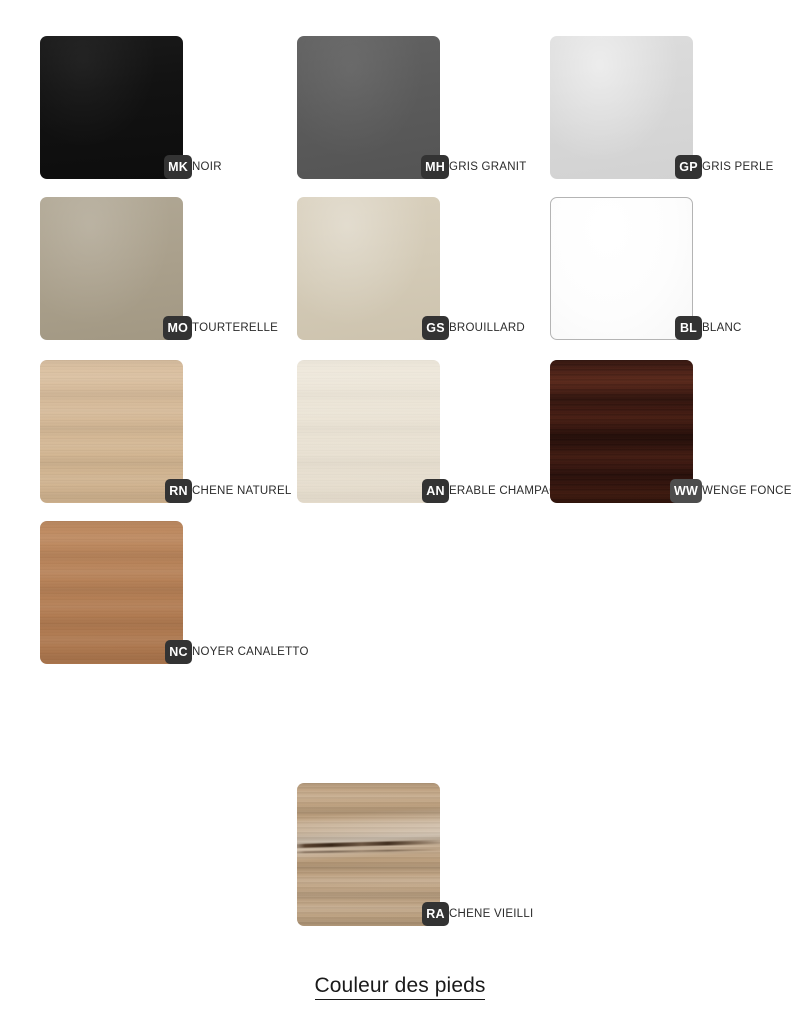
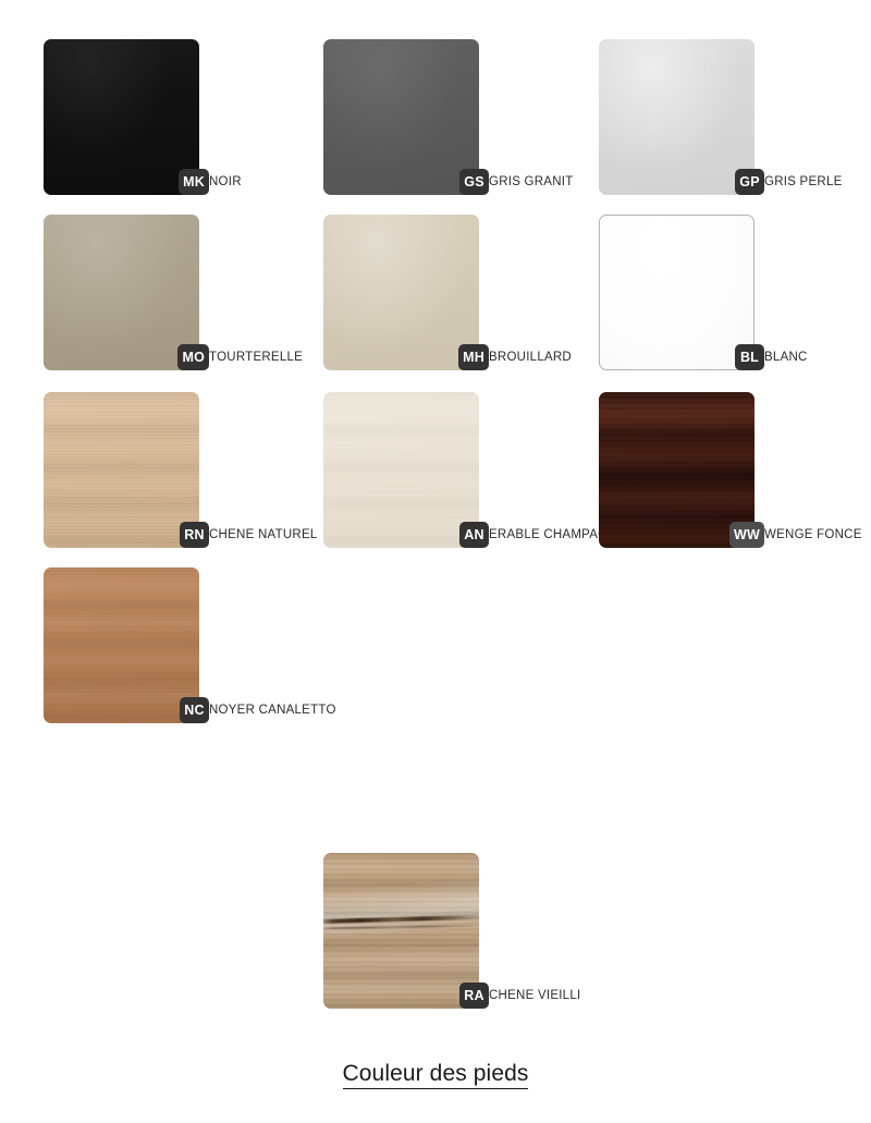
  MK
  NOIR
- MH
+ GS
  GRIS GRANIT
  GP
  GRIS PERLE
  MO
  TOURTERELLE
- GS
+ MH
  BROUILLARD
  BL
  BLANC
  RN
  CHENE NATUREL
  AN
  ERABLE CHAMPA
  WW
  WENGE FONCE
  NC
  NOYER CANALETTO
  RA
  CHENE VIEILLI
  Couleur des pieds
